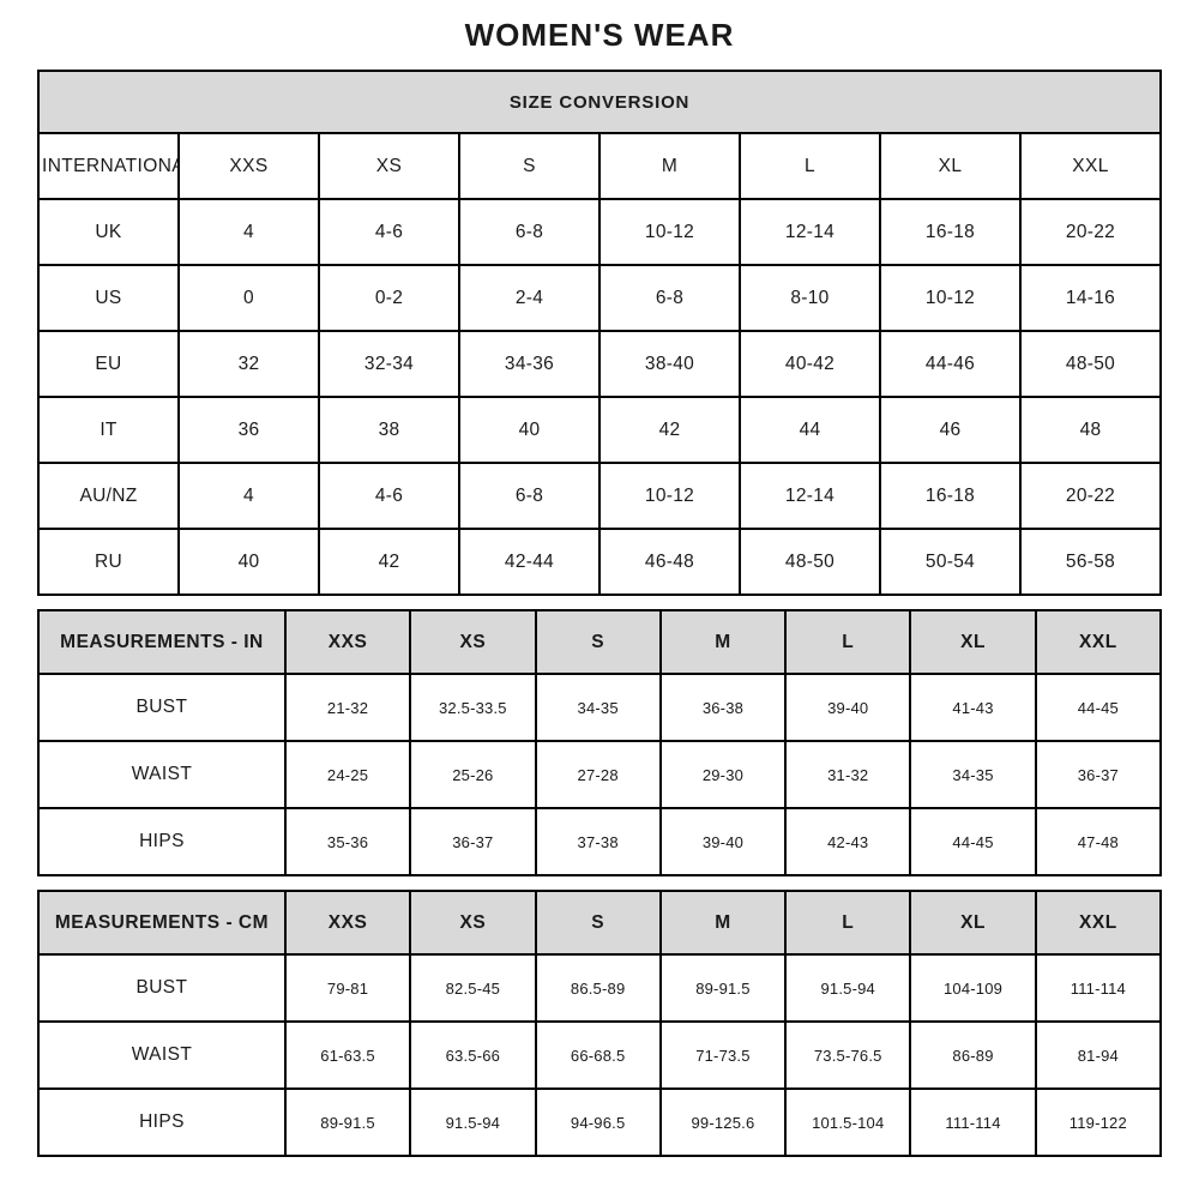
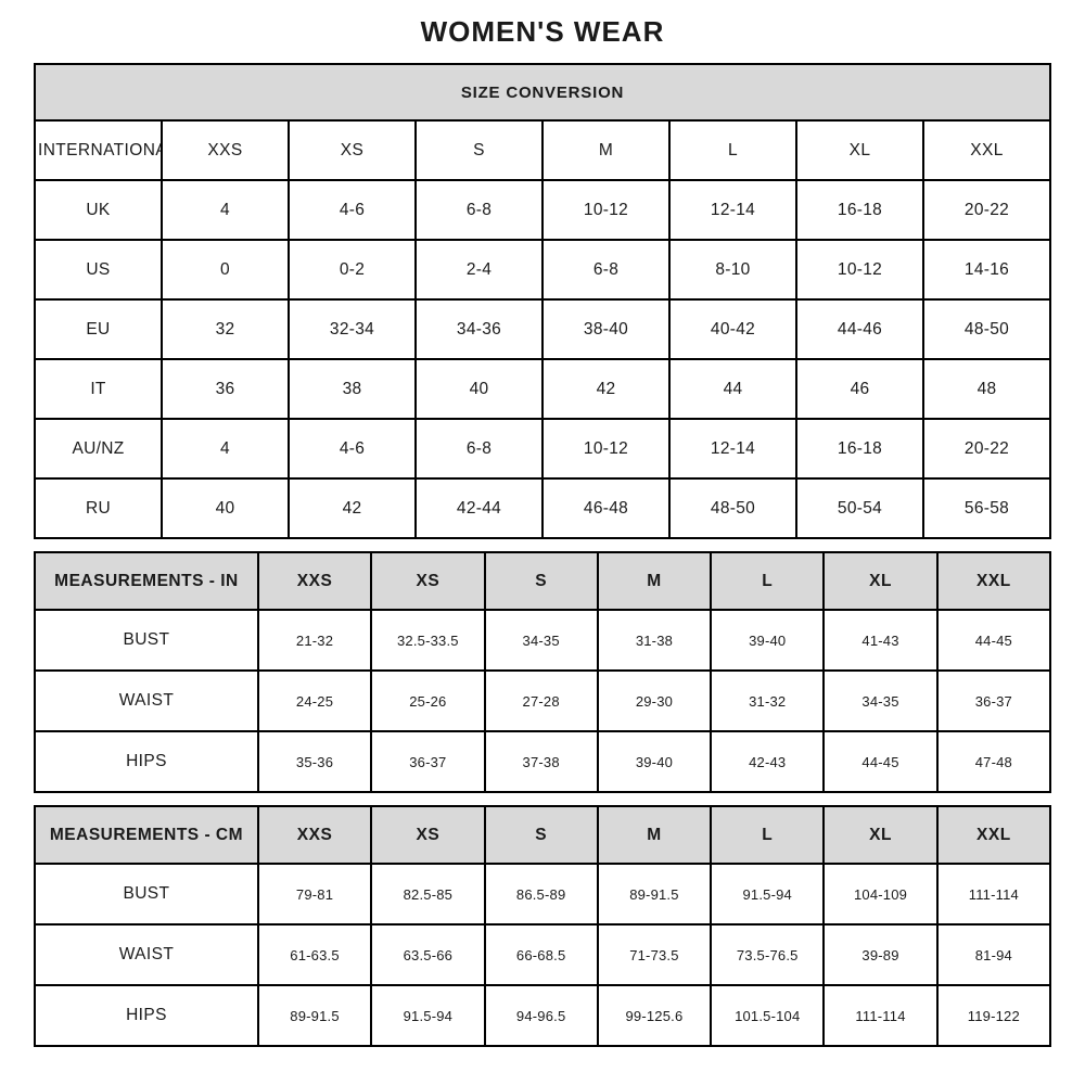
  WOMEN'S WEAR
  SIZE CONVERSION
  INTERNATION	XXS	XS	S	M	L	XL	XXL
  UK	4	4-6	6-8	10-12	12-14	16-18	20-22
  US	0	0-2	2-4	6-8	8-10	10-12	14-16
  EU	32	32-34	34-36	38-40	40-42	44-46	48-50
  IT	36	38	40	42	44	46	48
  AU/NZ	4	4-6	6-8	10-12	12-14	16-18	20-22
  RU	40	42	42-44	46-48	48-50	50-54	56-58
  MEASUREMENTS - IN	XXS	XS	S	M	L	XL	XXL
- BUST	21-32	32.5-33.5	34-35	36-38	39-40	41-43	44-45
+ BUST	21-32	32.5-33.5	34-35	31-38	39-40	41-43	44-45
  WAIST	24-25	25-26	27-28	29-30	31-32	34-35	36-37
  HIPS	35-36	36-37	37-38	39-40	42-43	44-45	47-48
  MEASUREMENTS - CM	XXS	XS	S	M	L	XL	XXL
- BUST	79-81	82.5-45	86.5-89	89-91.5	91.5-94	104-109	111-114
+ BUST	79-81	82.5-85	86.5-89	89-91.5	91.5-94	104-109	111-114
- WAIST	61-63.5	63.5-66	66-68.5	71-73.5	73.5-76.5	86-89	81-94
+ WAIST	61-63.5	63.5-66	66-68.5	71-73.5	73.5-76.5	39-89	81-94
  HIPS	89-91.5	91.5-94	94-96.5	99-125.6	101.5-104	111-114	119-122
